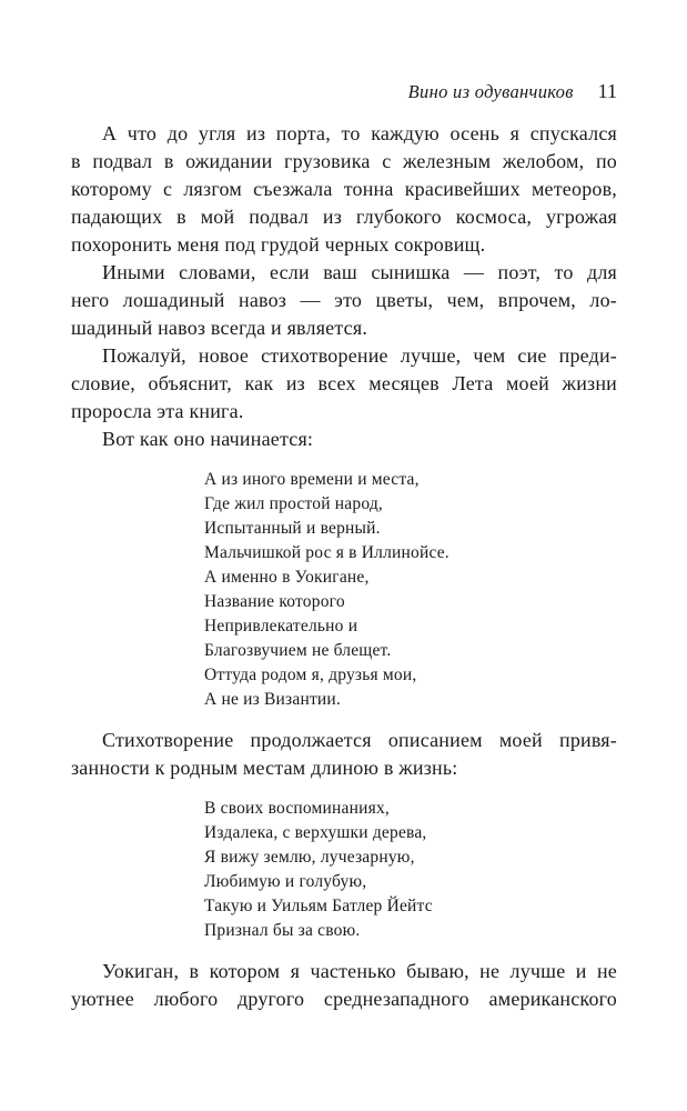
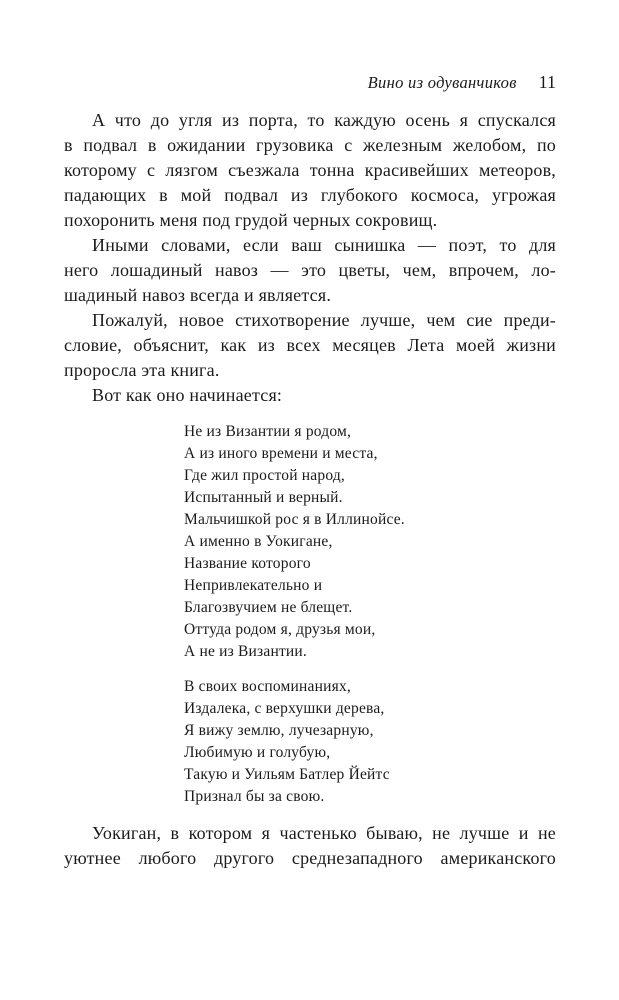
  Вино из одуванчиков
  11
  А что до угля из порта, то каждую осень я спускался
  в подвал в ожидании грузовика с железным желобом, по
  которому с лязгом съезжала тонна красивейших метеоров,
  падающих в мой подвал из глубокого космоса, угрожая
  похоронить меня под грудой черных сокровищ.
  Иными словами, если ваш сынишка — поэт, то для
  него лошадиный навоз — это цветы, чем, впрочем, ло-
  шадиный навоз всегда и является.
  Пожалуй, новое стихотворение лучше, чем сие преди-
  словие, объяснит, как из всех месяцев Лета моей жизни
  проросла эта книга.
  Вот как оно начинается:
+ Не из Византии я родом,
  А из иного времени и места,
  Где жил простой народ,
  Испытанный и верный.
  Мальчишкой рос я в Иллинойсе.
  А именно в Уокигане,
  Название которого
  Непривлекательно и
  Благозвучием не блещет.
  Оттуда родом я, друзья мои,
  А не из Византии.
- Стихотворение продолжается описанием моей привя-
- занности к родным местам длиною в жизнь:
  В своих воспоминаниях,
  Издалека, с верхушки дерева,
  Я вижу землю, лучезарную,
  Любимую и голубую,
  Такую и Уильям Батлер Йейтс
  Признал бы за свою.
  Уокиган, в котором я частенько бываю, не лучше и не
  уютнее любого другого среднезападного американского
